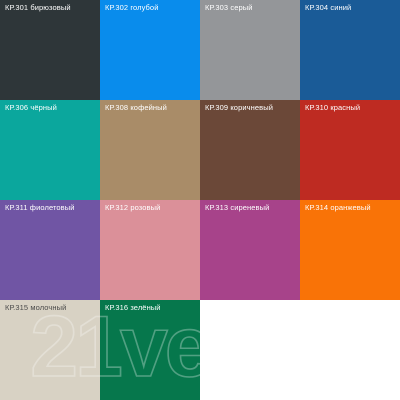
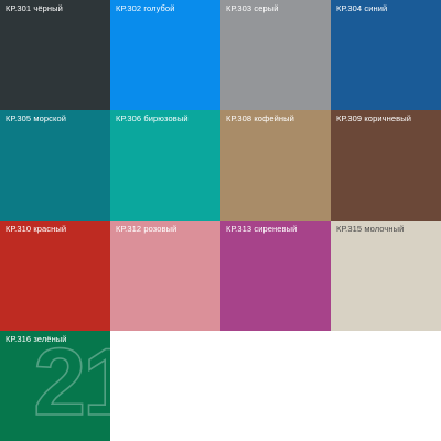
- КР.301 бирюзовый
+ КР.301 чёрный
  КР.302 голубой
  КР.303 серый
  КР.304 синий
+ КР.305 морской
- КР.306 чёрный
+ КР.306 бирюзовый
  КР.308 кофейный
  КР.309 коричневый
  КР.310 красный
- КР.311 фиолетовый
  КР.312 розовый
  КР.313 сиреневый
- КР.314 оранжевый
  КР.315 молочный
  КР.316 зелёный
  21vek.by
